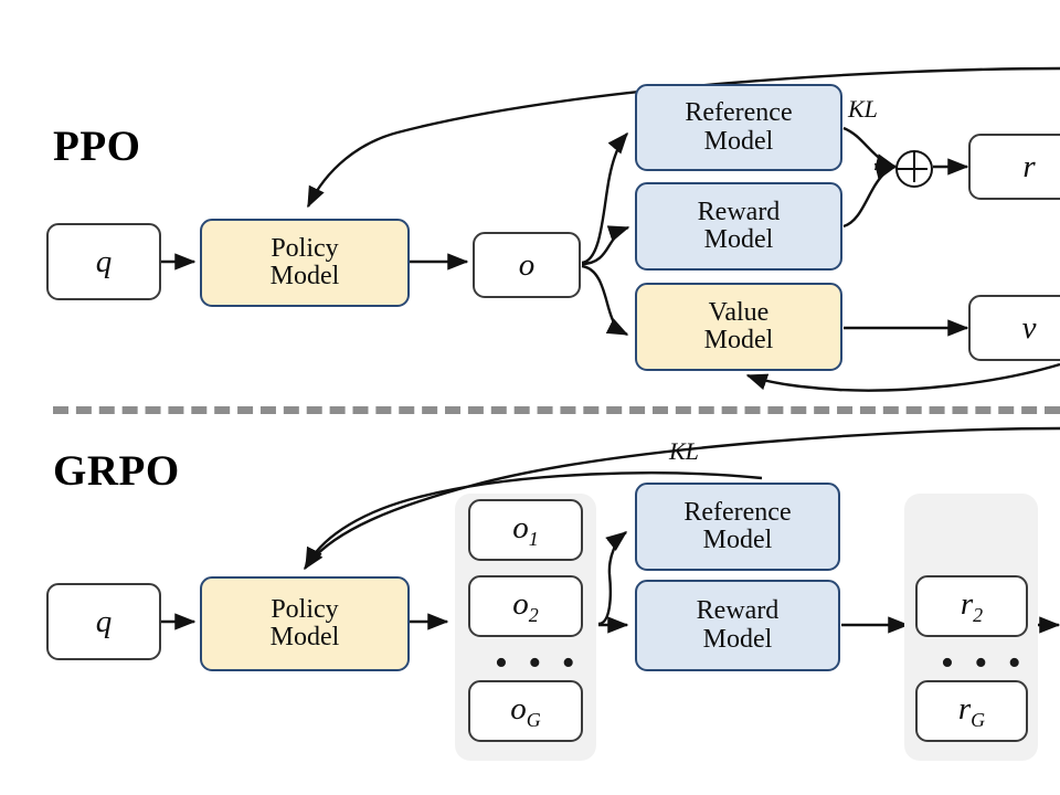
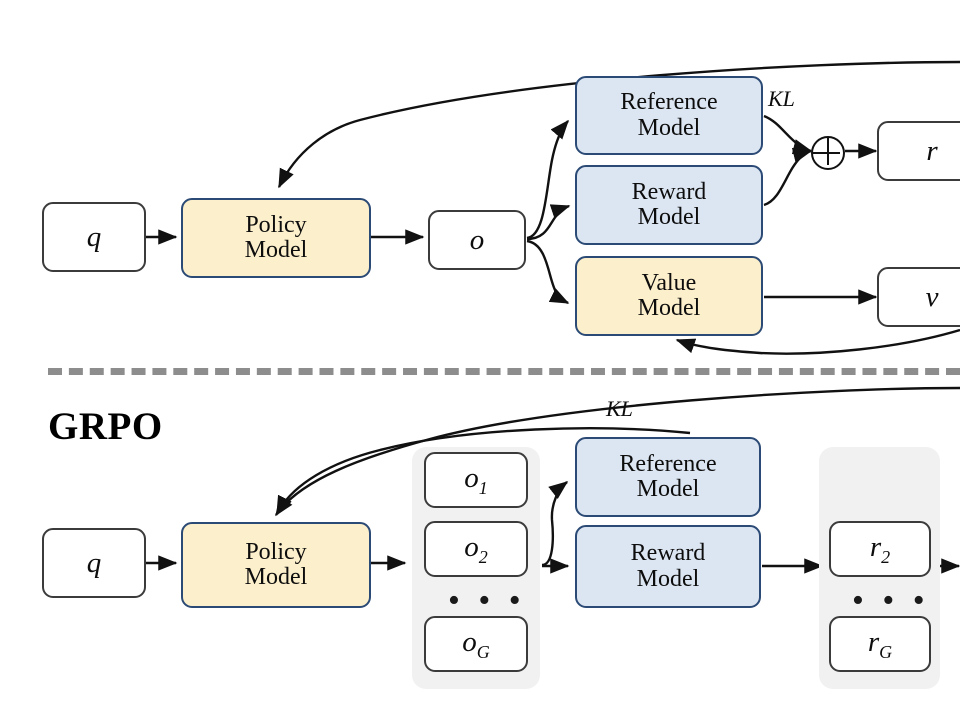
- PPO
  GRPO
  q
  Policy
  Model
  o
  Reference
  Model
  Reward
  Model
  Value
  Model
  KL
  r
  v
  q
  Policy
  Model
  o1
  o2
  • • •
  oG
  Reference
  Model
  Reward
  Model
  KL
  r2
  • • •
  rG
